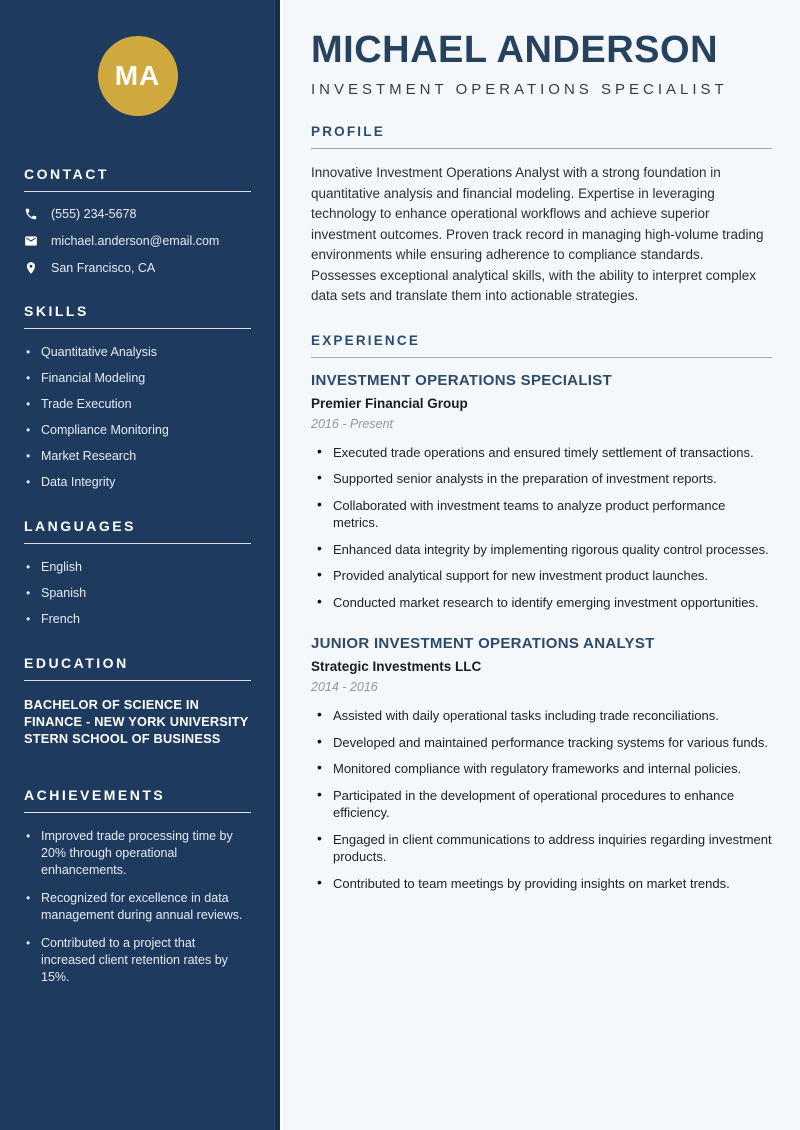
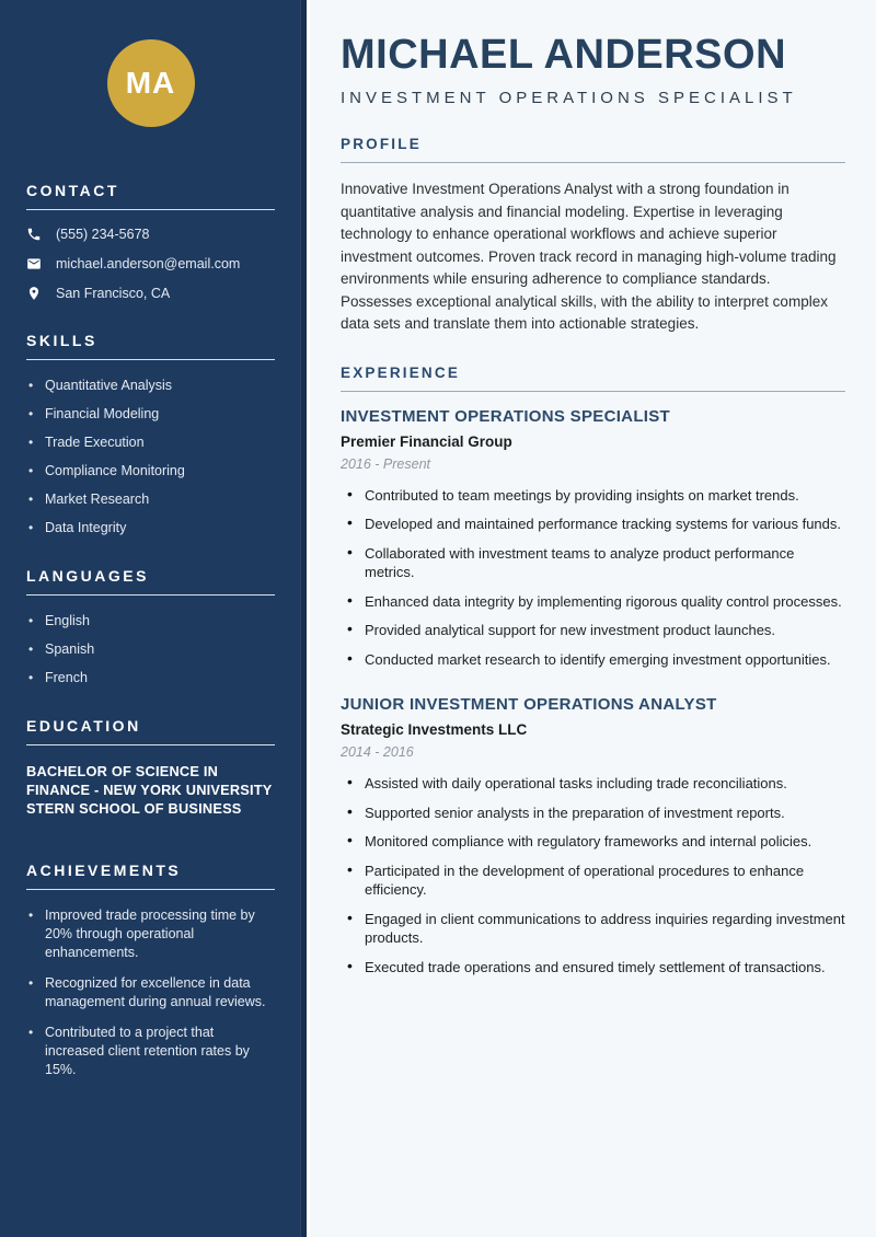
  MA
  CONTACT
  (555) 234-5678
  michael.anderson@email.com
  San Francisco, CA
  SKILLS
  Quantitative Analysis
  Financial Modeling
  Trade Execution
  Compliance Monitoring
  Market Research
  Data Integrity
  LANGUAGES
  English
  Spanish
  French
  EDUCATION
  BACHELOR OF SCIENCE IN FINANCE - NEW YORK UNIVERSITY STERN SCHOOL OF BUSINESS
  ACHIEVEMENTS
  Improved trade processing time by 20% through operational enhancements.
  Recognized for excellence in data management during annual reviews.
  Contributed to a project that increased client retention rates by 15%.
  MICHAEL ANDERSON
  INVESTMENT OPERATIONS SPECIALIST
  PROFILE
  Innovative Investment Operations Analyst with a strong foundation in quantitative analysis and financial modeling. Expertise in leveraging technology to enhance operational workflows and achieve superior investment outcomes. Proven track record in managing high-volume trading environments while ensuring adherence to compliance standards. Possesses exceptional analytical skills, with the ability to interpret complex data sets and translate them into actionable strategies.
  EXPERIENCE
  INVESTMENT OPERATIONS SPECIALIST
  Premier Financial Group
  2016 - Present
- Executed trade operations and ensured timely settlement of transactions.
+ Contributed to team meetings by providing insights on market trends.
- Supported senior analysts in the preparation of investment reports.
+ Developed and maintained performance tracking systems for various funds.
  Collaborated with investment teams to analyze product performance metrics.
  Enhanced data integrity by implementing rigorous quality control processes.
  Provided analytical support for new investment product launches.
  Conducted market research to identify emerging investment opportunities.
  JUNIOR INVESTMENT OPERATIONS ANALYST
  Strategic Investments LLC
  2014 - 2016
  Assisted with daily operational tasks including trade reconciliations.
- Developed and maintained performance tracking systems for various funds.
+ Supported senior analysts in the preparation of investment reports.
  Monitored compliance with regulatory frameworks and internal policies.
  Participated in the development of operational procedures to enhance efficiency.
  Engaged in client communications to address inquiries regarding investment products.
- Contributed to team meetings by providing insights on market trends.
+ Executed trade operations and ensured timely settlement of transactions.
